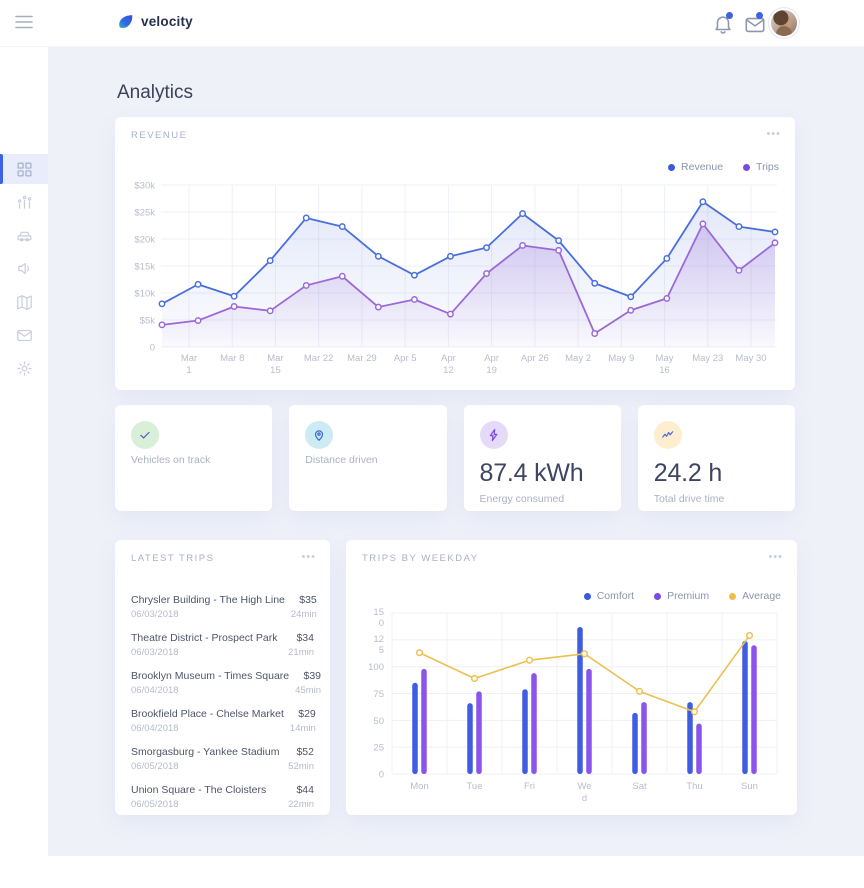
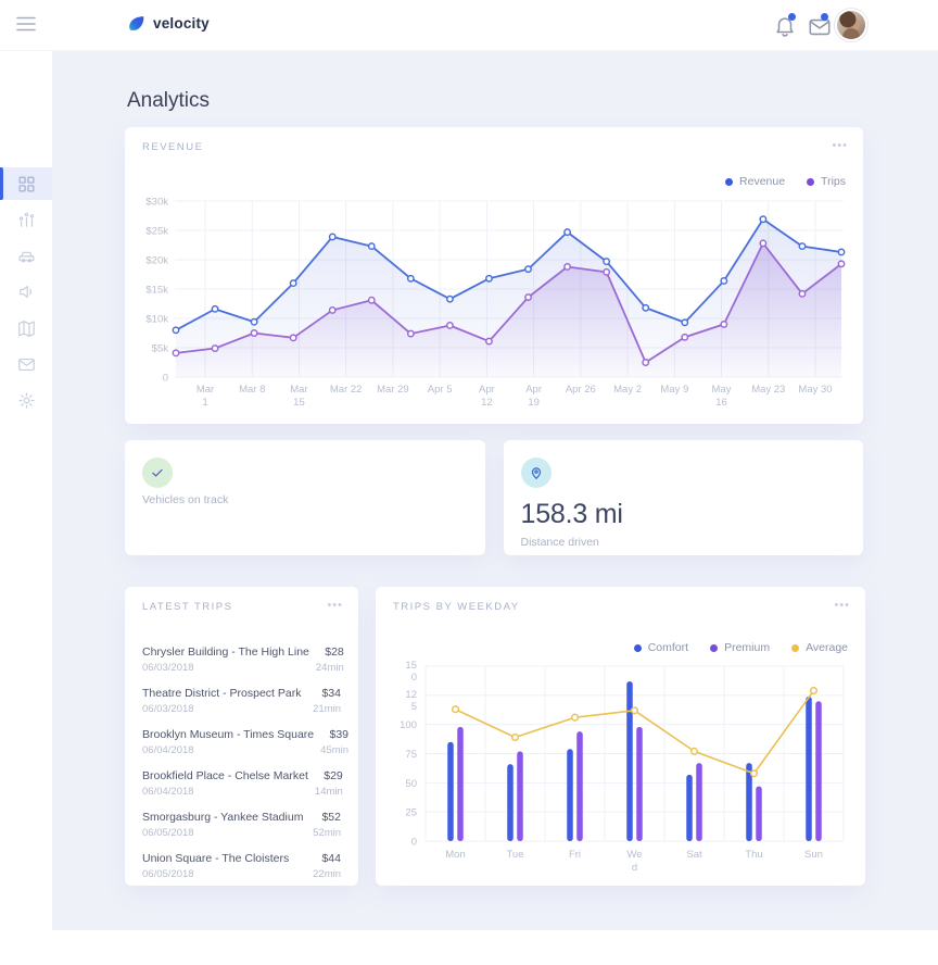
  velocity
  Analytics
  REVENUE
  •••
  Revenue
  Trips
  $30k
  $25k
  $20k
  $15k
  $10k
  $5k
  0
  Mar
  1
  Mar 8
  Mar
  15
  Mar 22
  Mar 29
  Apr 5
  Apr
  12
  Apr
  19
  Apr 26
  May 2
  May 9
  May
  16
  May 23
  May 30
  Vehicles on track
+ 158.3 mi
  Distance driven
- 87.4 kWh
- Energy consumed
- 24.2 h
- Total drive time
  LATEST TRIPS
  •••
  Chrysler Building - The High Line
  06/03/2018
- $35
+ $28
  24min
  Theatre District - Prospect Park
  06/03/2018
  $34
  21min
  Brooklyn Museum - Times Square
  06/04/2018
  $39
  45min
  Brookfield Place - Chelse Market
  06/04/2018
  $29
  14min
  Smorgasburg - Yankee Stadium
  06/05/2018
  $52
  52min
  Union Square - The Cloisters
  06/05/2018
  $44
  22min
  TRIPS BY WEEKDAY
  •••
  Comfort
  Premium
  Average
  15
  0
  12
  5
  100
  75
  50
  25
  0
  Mon
  Tue
  Fri
  We
  d
  Sat
  Thu
  Sun
